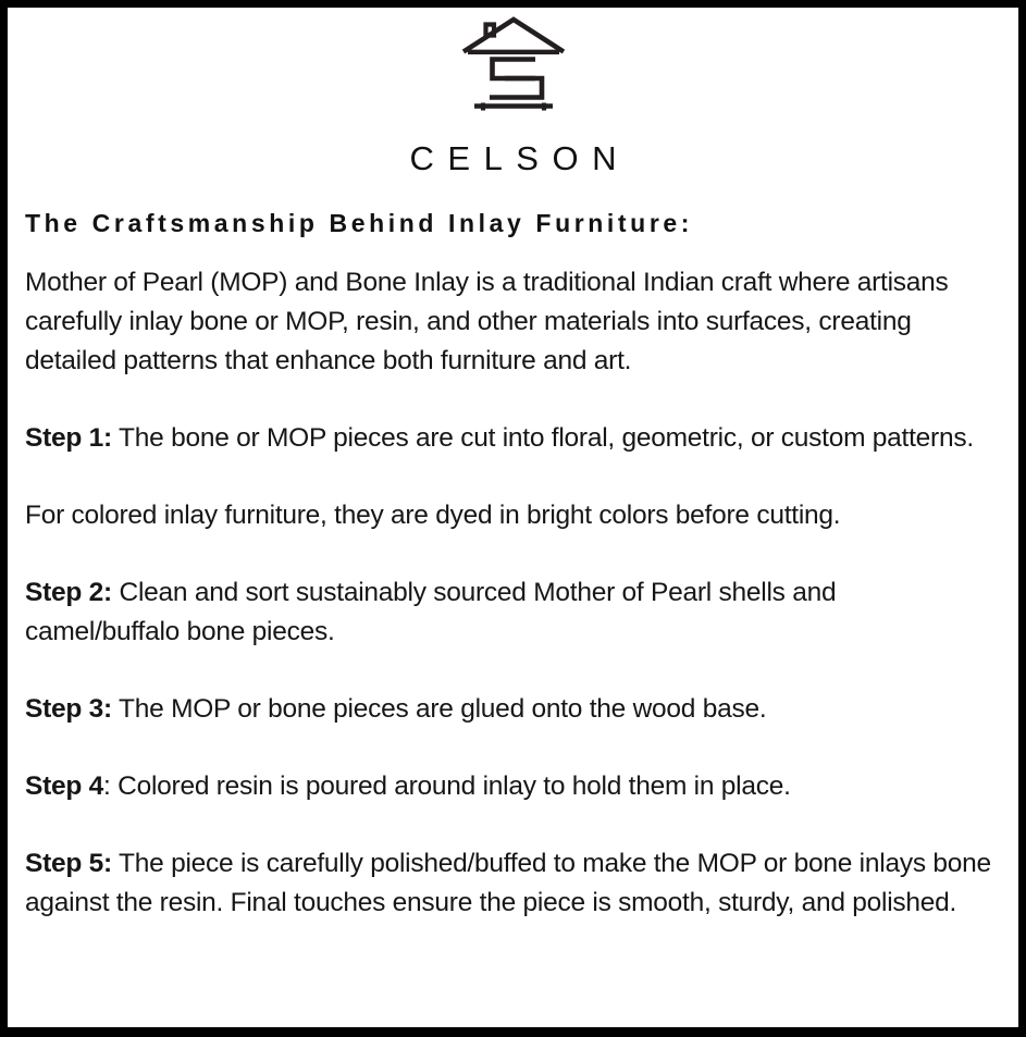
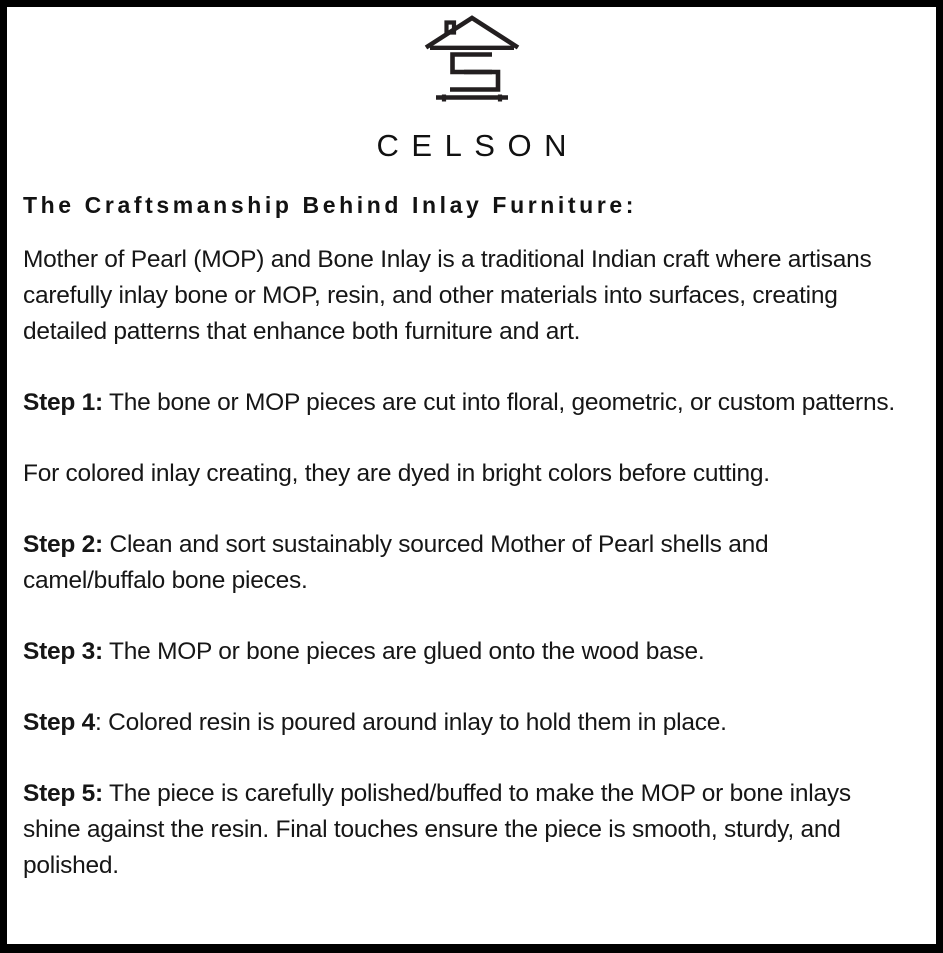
  CELSON
  The Craftsmanship Behind Inlay Furniture:
  Mother of Pearl (MOP) and Bone Inlay is a traditional Indian craft where artisans carefully inlay bone or MOP, resin, and other materials into surfaces, creating detailed patterns that enhance both furniture and art.
  Step 1: The bone or MOP pieces are cut into floral, geometric, or custom patterns.
- For colored inlay furniture, they are dyed in bright colors before cutting.
+ For colored inlay creating, they are dyed in bright colors before cutting.
  Step 2: Clean and sort sustainably sourced Mother of Pearl shells and camel/buffalo bone pieces.
  Step 3: The MOP or bone pieces are glued onto the wood base.
  Step 4: Colored resin is poured around inlay to hold them in place.
- Step 5: The piece is carefully polished/buffed to make the MOP or bone inlays bone against the resin. Final touches ensure the piece is smooth, sturdy, and polished.
+ Step 5: The piece is carefully polished/buffed to make the MOP or bone inlays shine against the resin. Final touches ensure the piece is smooth, sturdy, and polished.
